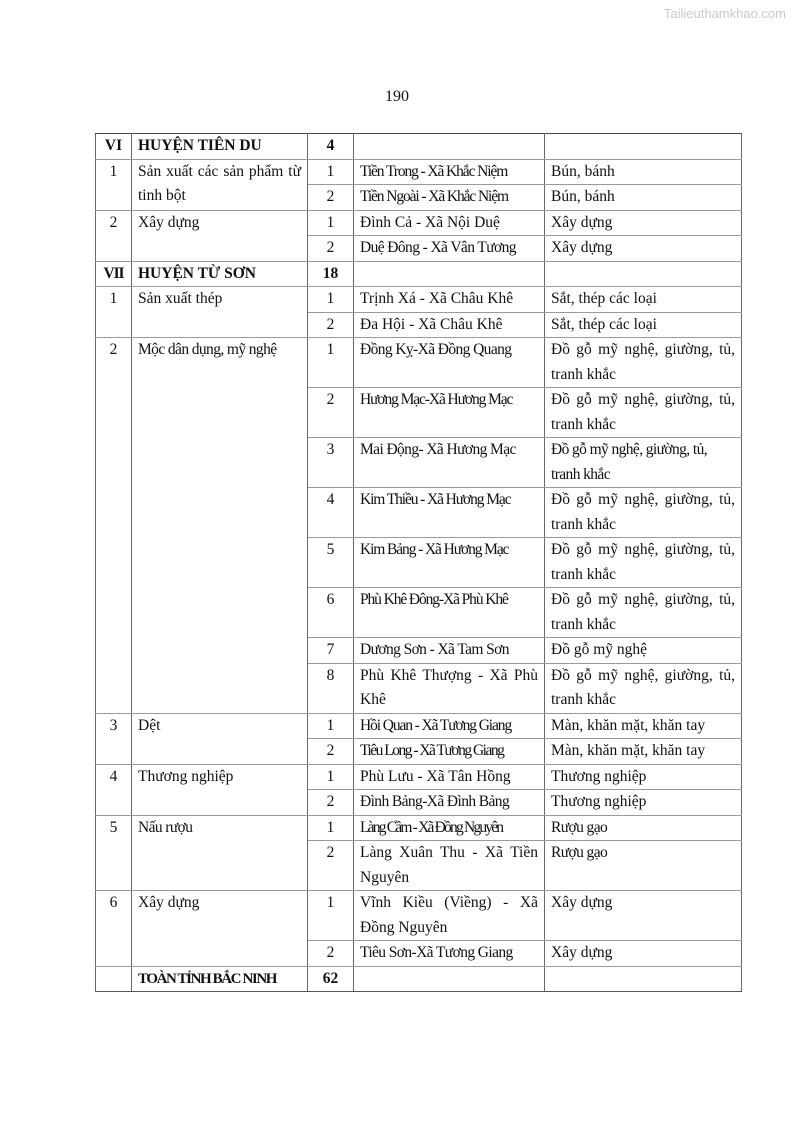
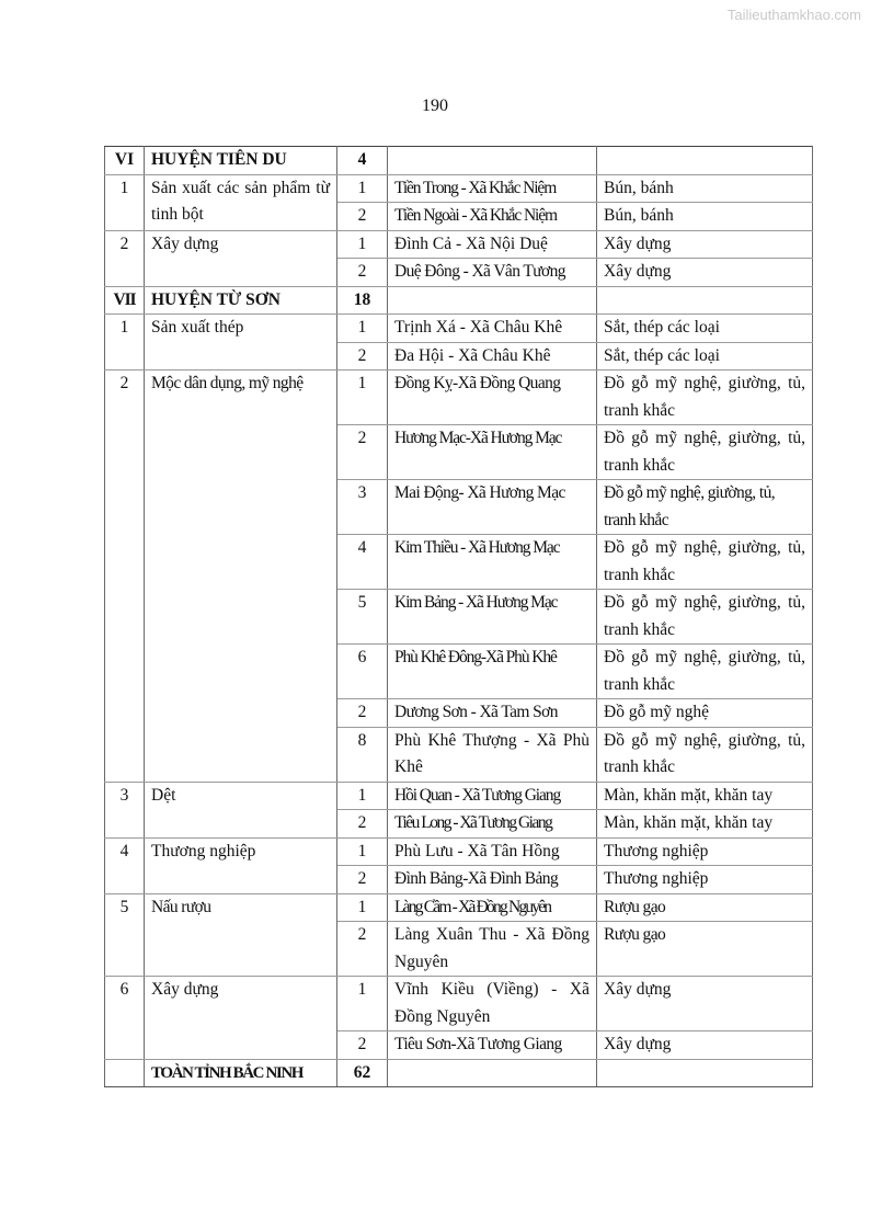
  Tailieuthamkhao.com
  190
  VI	HUYỆN TIÊN DU	4
  1	Sản xuất các sản phẩm từ tinh bột	1	Tiền Trong - Xã Khắc Niệm	Bún, bánh
  2	Tiền Ngoài - Xã Khắc Niệm	Bún, bánh
  2	Xây dựng	1	Đình Cả - Xã Nội Duệ	Xây dựng
  2	Duệ Đông - Xã Vân Tương	Xây dựng
  VII	HUYỆN TỪ SƠN	18
  1	Sản xuất thép	1	Trịnh Xá - Xã Châu Khê	Sắt, thép các loại
  2	Đa Hội - Xã Châu Khê	Sắt, thép các loại
  2	Mộc dân dụng, mỹ nghệ	1	Đồng Kỵ-Xã Đồng Quang	Đồ gỗ mỹ nghệ, giường, tủ, tranh khắc
  2	Hương Mạc-Xã Hương Mạc	Đồ gỗ mỹ nghệ, giường, tủ, tranh khắc
  3	Mai Động- Xã Hương Mạc	Đồ gỗ mỹ nghệ, giường, tủ, tranh khắc
  4	Kim Thiều - Xã Hương Mạc	Đồ gỗ mỹ nghệ, giường, tủ, tranh khắc
  5	Kim Bảng - Xã Hương Mạc	Đồ gỗ mỹ nghệ, giường, tủ, tranh khắc
  6	Phù Khê Đông-Xã Phù Khê	Đồ gỗ mỹ nghệ, giường, tủ, tranh khắc
- 7	Dương Sơn - Xã Tam Sơn	Đồ gỗ mỹ nghệ
+ 2	Dương Sơn - Xã Tam Sơn	Đồ gỗ mỹ nghệ
  8	Phù Khê Thượng - Xã Phù Khê	Đồ gỗ mỹ nghệ, giường, tủ, tranh khắc
  3	Dệt	1	Hồi Quan - Xã Tương Giang	Màn, khăn mặt, khăn tay
  2	Tiêu Long - Xã Tương Giang	Màn, khăn mặt, khăn tay
  4	Thương nghiệp	1	Phù Lưu - Xã Tân Hồng	Thương nghiệp
  2	Đình Bảng-Xã Đình Bảng	Thương nghiệp
  5	Nấu rượu	1	Làng Cầm - Xã Đồng Nguyên	Rượu gạo
- 2	Làng Xuân Thu - Xã Tiền Nguyên	Rượu gạo
+ 2	Làng Xuân Thu - Xã Đồng Nguyên	Rượu gạo
  6	Xây dựng	1	Vĩnh Kiều (Viềng) - Xã Đồng Nguyên	Xây dựng
  2	Tiêu Sơn-Xã Tương Giang	Xây dựng
  	TOÀN TỈNH BẮC NINH	62
